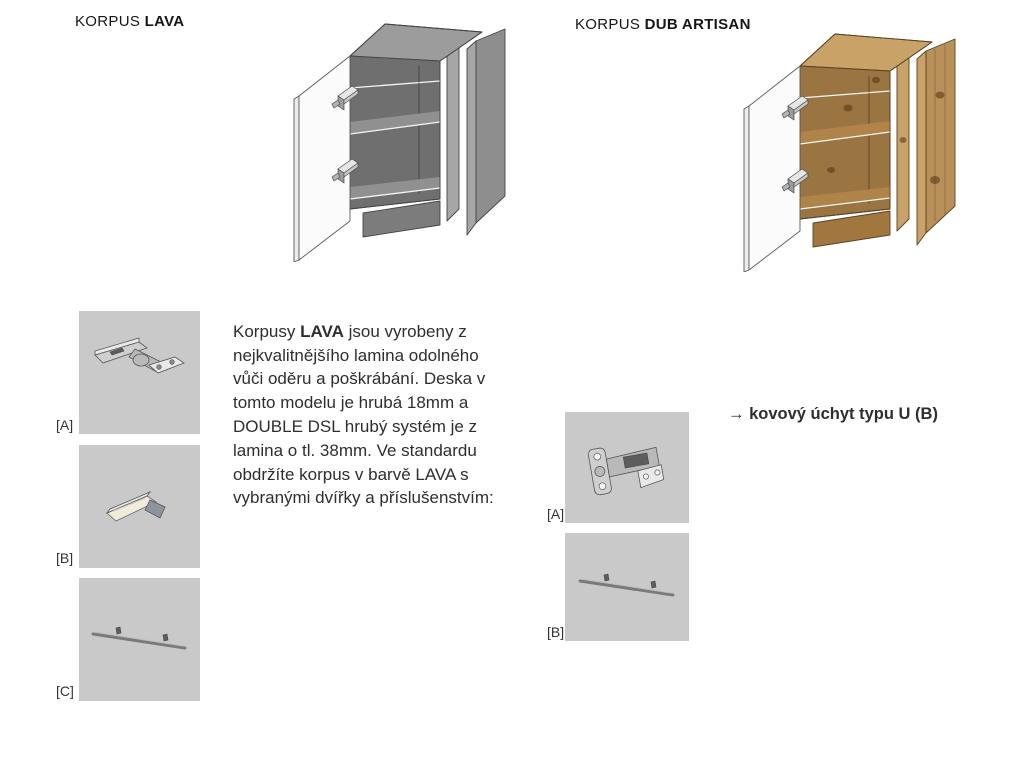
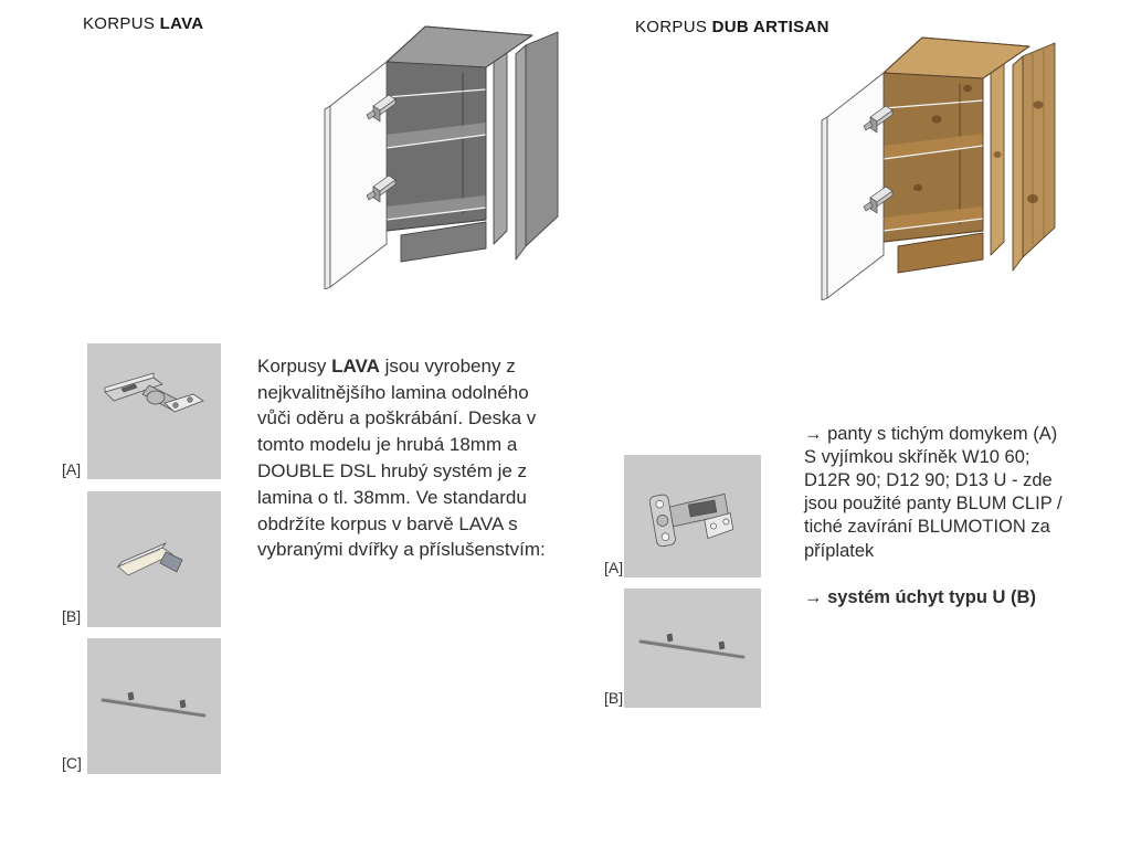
  KORPUS LAVA
  [A]
  [B]
  [C]
  Korpusy LAVA jsou vyrobeny z
  nejkvalitnějšího lamina odolného
  vůči oděru a poškrábání. Deska v
  tomto modelu je hrubá 18mm a
  DOUBLE DSL hrubý systém je z
  lamina o tl. 38mm. Ve standardu
  obdržíte korpus v barvě LAVA s
  vybranými dvířky a příslušenstvím:
  KORPUS DUB ARTISAN
+ → panty s tichým domykem (A)
+ S vyjímkou skříněk W10 60;
+ D12R 90; D12 90; D13 U - zde
+ jsou použité panty BLUM CLIP /
+ tiché zavírání BLUMOTION za
+ příplatek
- → kovový úchyt typu U (B)
+ → systém úchyt typu U (B)
  [A]
  [B]
